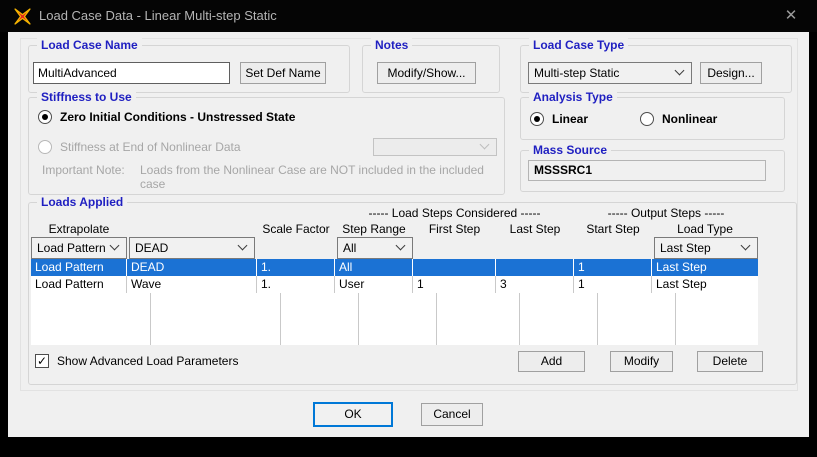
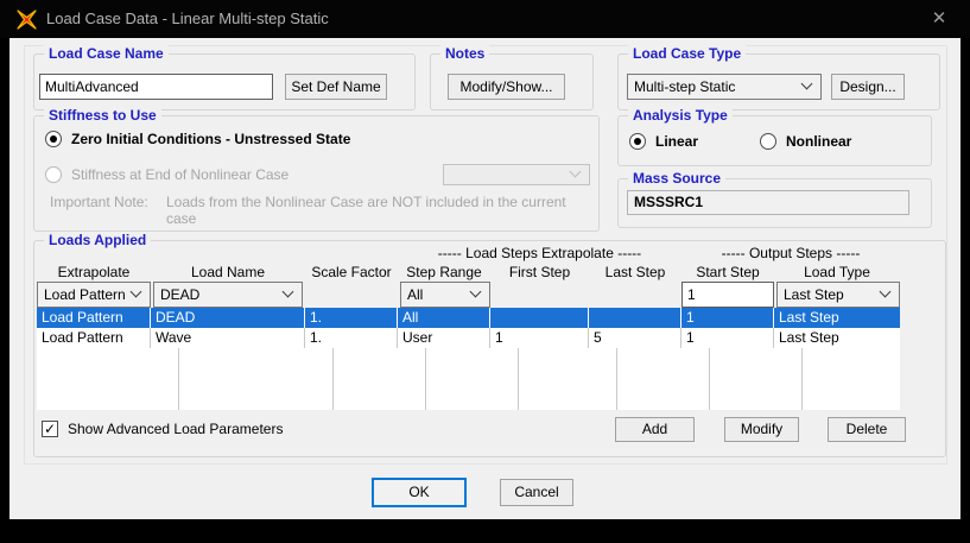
  Load Case Data - Linear Multi-step Static
  ✕
  Load Case Name
  MultiAdvanced
  Set Def Name
  Notes
  Modify/Show...
  Load Case Type
  Multi-step Static
  Design...
  Stiffness to Use
  Zero Initial Conditions - Unstressed State
- Stiffness at End of Nonlinear Data
+ Stiffness at End of Nonlinear Case
  Important Note:
- Loads from the Nonlinear Case are NOT included in the included case
+ Loads from the Nonlinear Case are NOT included in the current case
  Analysis Type
  Linear
  Nonlinear
  Mass Source
  MSSSRC1
  Loads Applied
- ----- Load Steps Considered -----
+ ----- Load Steps Extrapolate -----
  ----- Output Steps -----
  Extrapolate
+ Load Name
  Scale Factor
  Step Range
  First Step
  Last Step
  Start Step
  Load Type
  Load Pattern
  DEAD
  All
+ 1
  Last Step
  Load Pattern DEAD 1. All 1 Last Step
- Load Pattern Wave 1. User 1 3 1 Last Step
+ Load Pattern Wave 1. User 1 5 1 Last Step
  ✓
  Show Advanced Load Parameters
  Add
  Modify
  Delete
  OK
  Cancel
